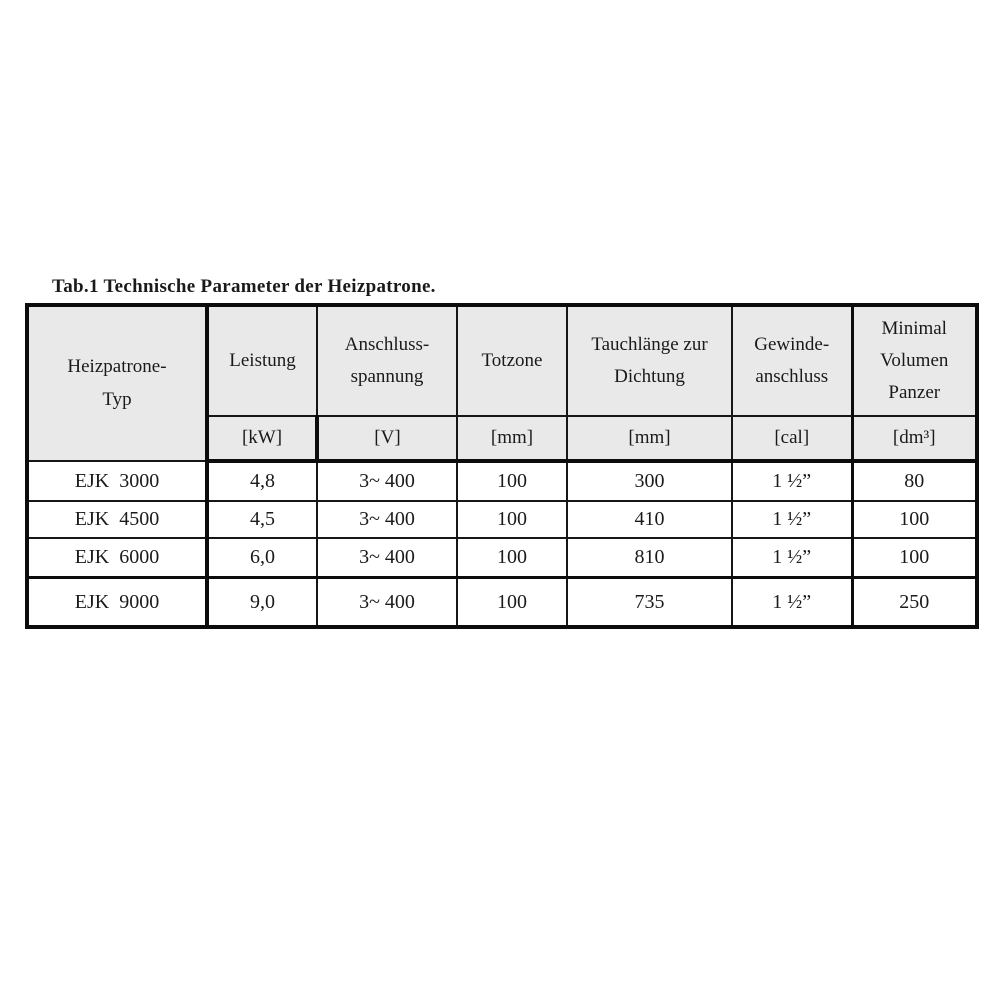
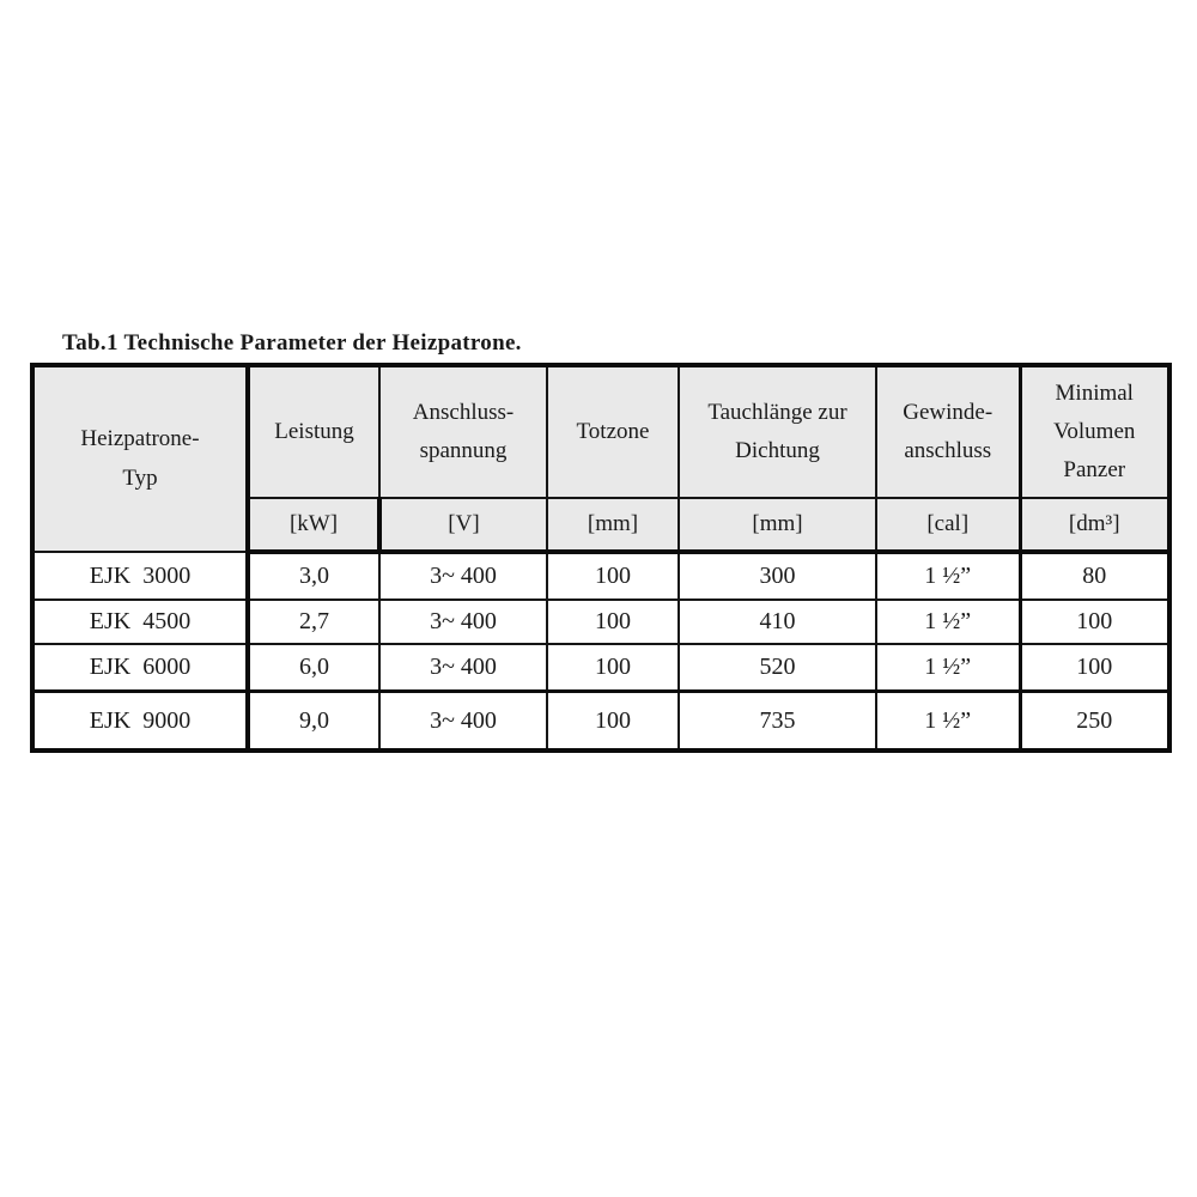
  Tab.1 Technische Parameter der Heizpatrone.
  Heizpatrone- Typ	Leistung	Anschluss- spannung	Totzone	Tauchlänge zur Dichtung	Gewinde- anschluss	Minimal Volumen Panzer
  [kW]	[V]	[mm]	[mm]	[cal]	[dm³]
- EJK 3000	4,8	3~ 400	100	300	1 ½”	80
+ EJK 3000	3,0	3~ 400	100	300	1 ½”	80
- EJK 4500	4,5	3~ 400	100	410	1 ½”	100
+ EJK 4500	2,7	3~ 400	100	410	1 ½”	100
- EJK 6000	6,0	3~ 400	100	810	1 ½”	100
+ EJK 6000	6,0	3~ 400	100	520	1 ½”	100
  EJK 9000	9,0	3~ 400	100	735	1 ½”	250
